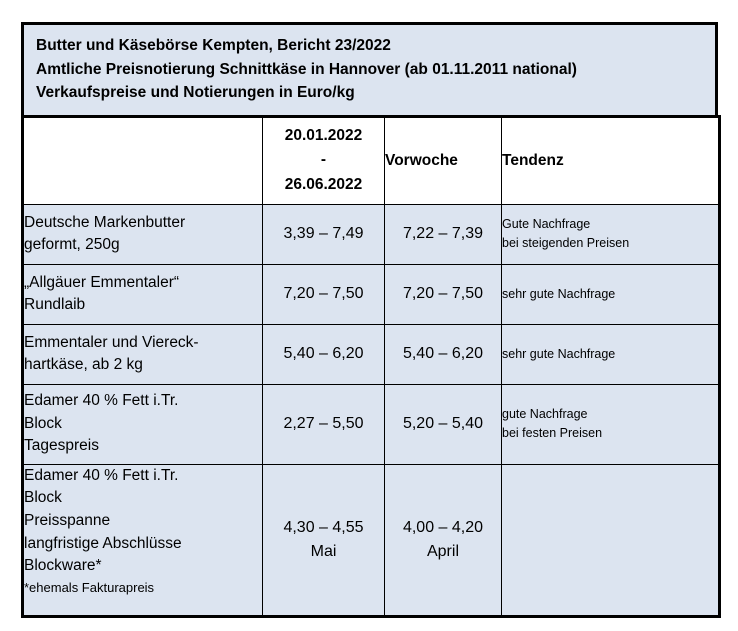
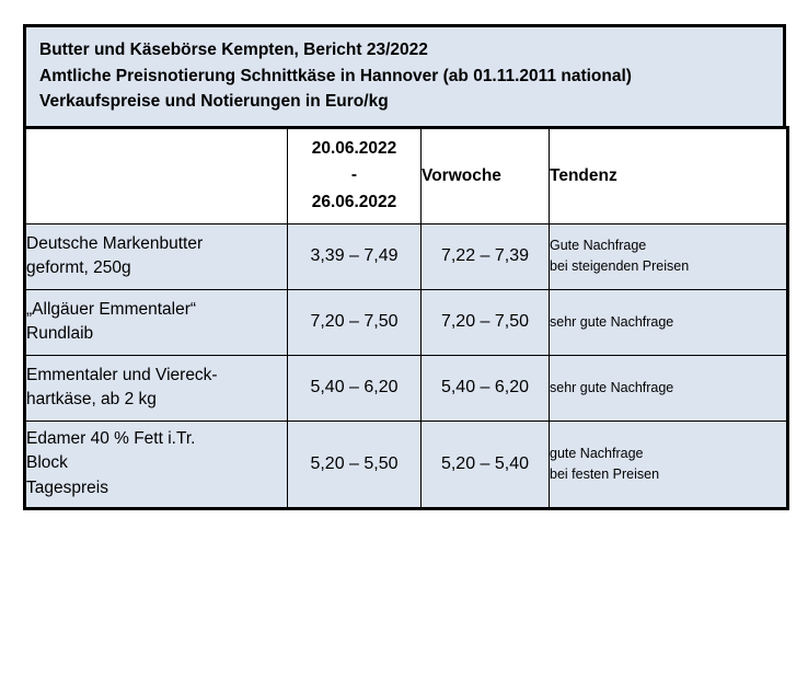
  Butter und Käsebörse Kempten, Bericht 23/2022
  Amtliche Preisnotierung Schnittkäse in Hannover (ab 01.11.2011 national)
  Verkaufspreise und Notierungen in Euro/kg
- 	20.01.2022 - 26.06.2022	Vorwoche	Tendenz
+ 	20.06.2022 - 26.06.2022	Vorwoche	Tendenz
  Deutsche Markenbutter geformt, 250g	3,39 – 7,49	7,22 – 7,39	Gute Nachfrage bei steigenden Preisen
  „Allgäuer Emmentaler“ Rundlaib	7,20 – 7,50	7,20 – 7,50	sehr gute Nachfrage
  Emmentaler und Viereck- hartkäse, ab 2 kg	5,40 – 6,20	5,40 – 6,20	sehr gute Nachfrage
- Edamer 40 % Fett i.Tr. Block Tagespreis	2,27 – 5,50	5,20 – 5,40	gute Nachfrage bei festen Preisen
+ Edamer 40 % Fett i.Tr. Block Tagespreis	5,20 – 5,50	5,20 – 5,40	gute Nachfrage bei festen Preisen
- Edamer 40 % Fett i.Tr. Block Preisspanne langfristige Abschlüsse Blockware* *ehemals Fakturapreis	4,30 – 4,55 Mai	4,00 – 4,20 April
